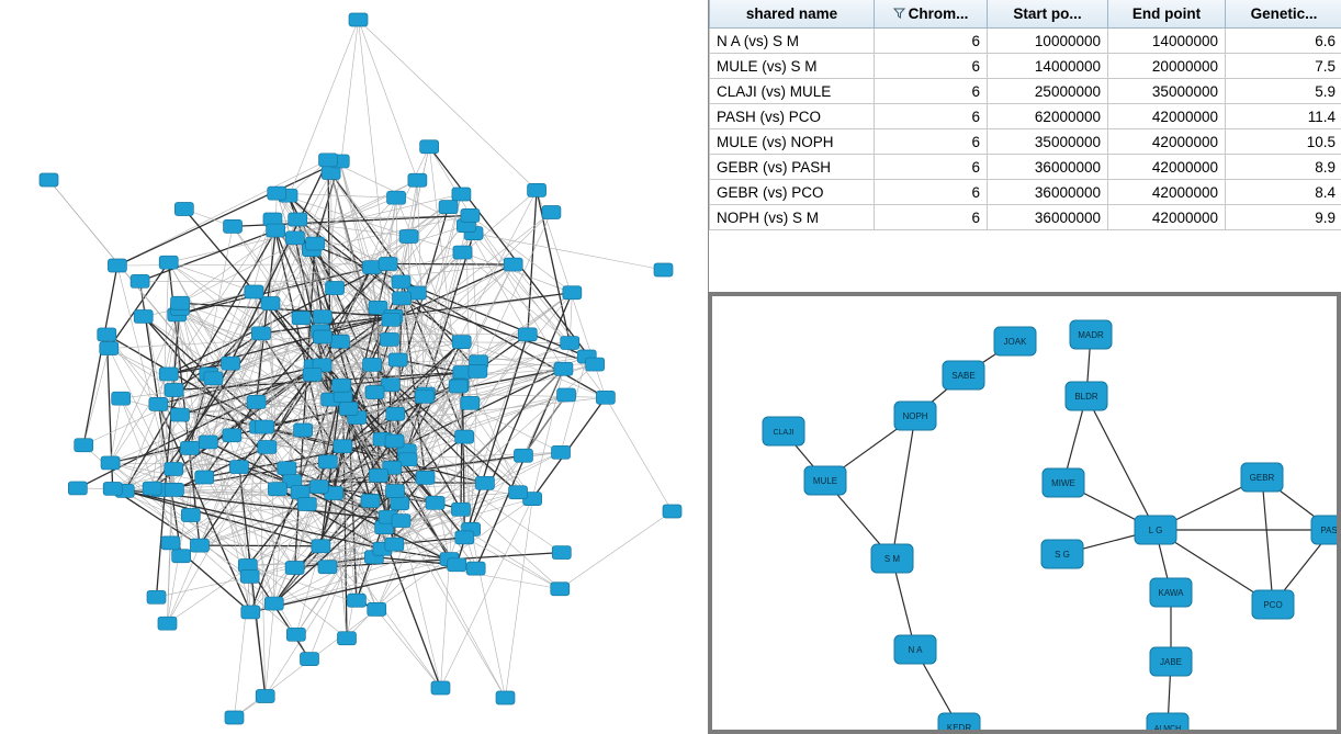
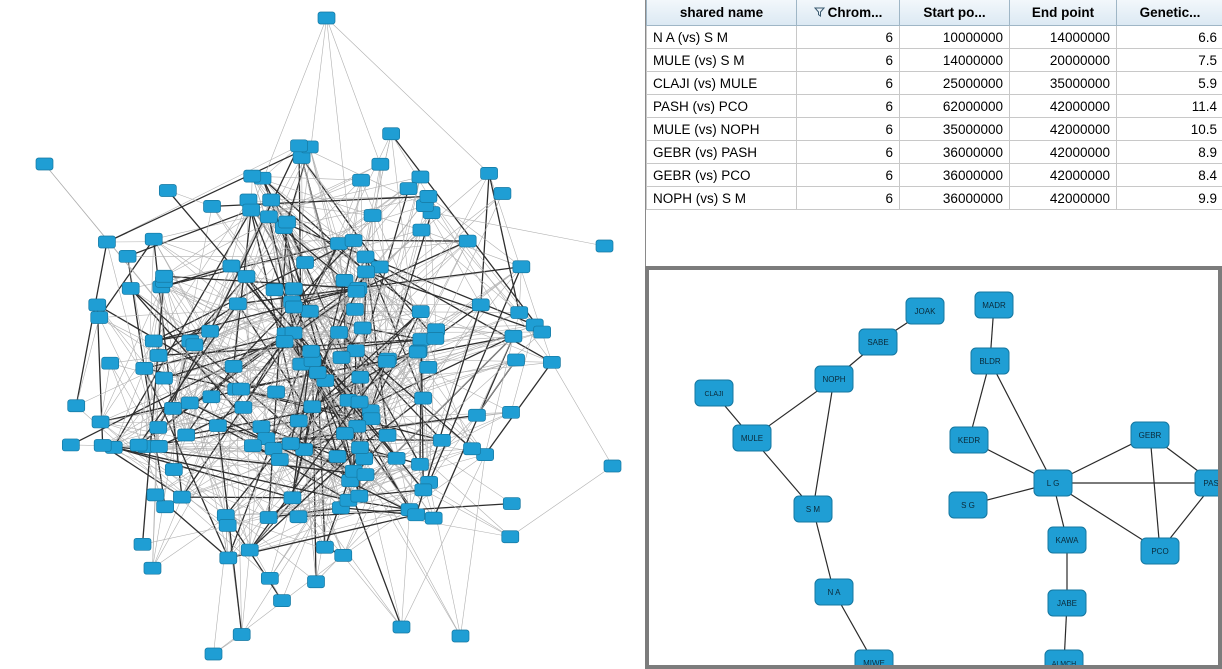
  shared name	Chrom...	Start po...	End point	Genetic...
  N A (vs) S M	6	10000000	14000000	6.6
  MULE (vs) S M	6	14000000	20000000	7.5
  CLAJI (vs) MULE	6	25000000	35000000	5.9
  PASH (vs) PCO	6	62000000	42000000	11.4
  MULE (vs) NOPH	6	35000000	42000000	10.5
  GEBR (vs) PASH	6	36000000	42000000	8.9
  GEBR (vs) PCO	6	36000000	42000000	8.4
  NOPH (vs) S M	6	36000000	42000000	9.9
  MULE
  NOPH
  SABE
  JOAK
  S M
  N A
- KEDR
+ MIWE
  MADR
  BLDR
- MIWE
+ KEDR
  S G
  L G
  GEBR
  PAS
  PCO
  KAWA
  JABE
